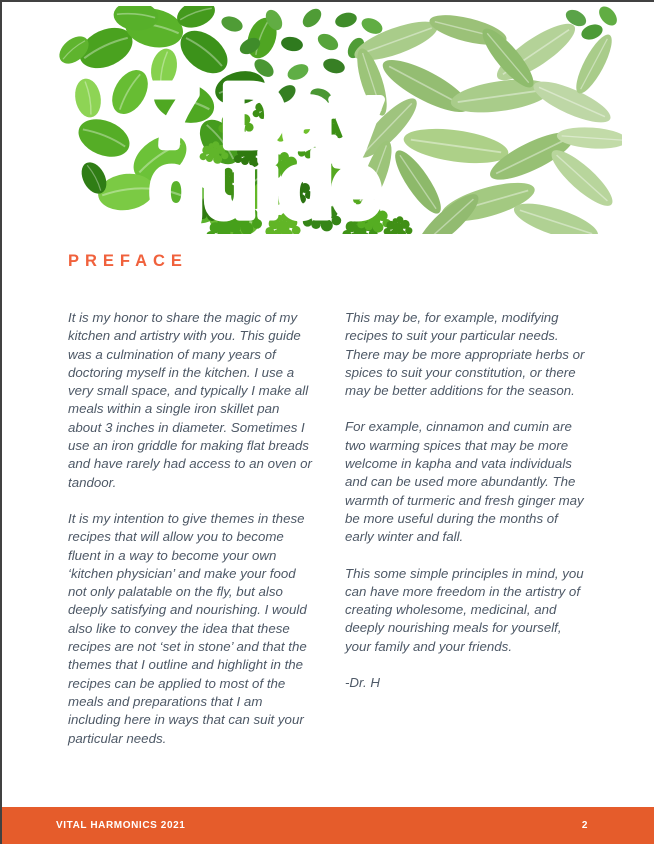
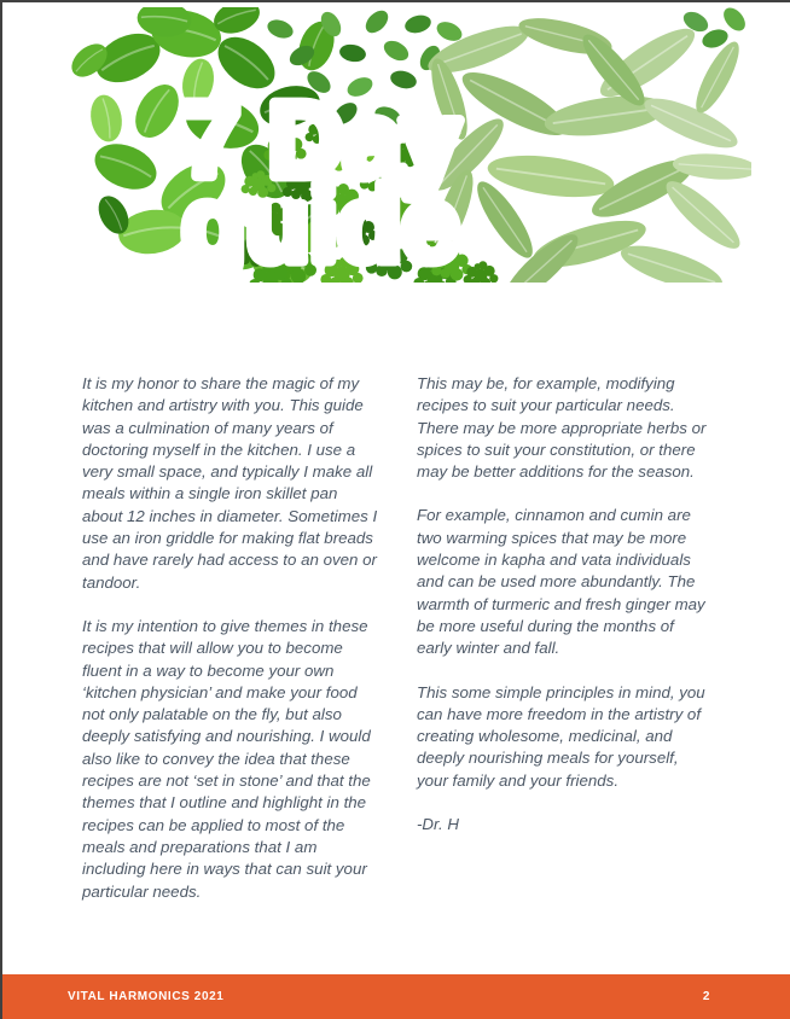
  7 Day
  guide
- PREFACE
- It is my honor to share the magic of my kitchen and artistry with you. This guide was a culmination of many years of doctoring myself in the kitchen. I use a very small space, and typically I make all meals within a single iron skillet pan about 3 inches in diameter. Sometimes I use an iron griddle for making flat breads and have rarely had access to an oven or tandoor.
+ It is my honor to share the magic of my kitchen and artistry with you. This guide was a culmination of many years of doctoring myself in the kitchen. I use a very small space, and typically I make all meals within a single iron skillet pan about 12 inches in diameter. Sometimes I use an iron griddle for making flat breads and have rarely had access to an oven or tandoor.
  It is my intention to give themes in these recipes that will allow you to become fluent in a way to become your own ‘kitchen physician’ and make your food not only palatable on the fly, but also deeply satisfying and nourishing. I would also like to convey the idea that these recipes are not ‘set in stone’ and that the themes that I outline and highlight in the recipes can be applied to most of the meals and preparations that I am including here in ways that can suit your particular needs.
  This may be, for example, modifying recipes to suit your particular needs. There may be more appropriate herbs or spices to suit your constitution, or there may be better additions for the season.
  For example, cinnamon and cumin are two warming spices that may be more welcome in kapha and vata individuals and can be used more abundantly. The warmth of turmeric and fresh ginger may be more useful during the months of early winter and fall.
  This some simple principles in mind, you can have more freedom in the artistry of creating wholesome, medicinal, and deeply nourishing meals for yourself, your family and your friends.
  -Dr. H
  VITAL HARMONICS 2021
  2
